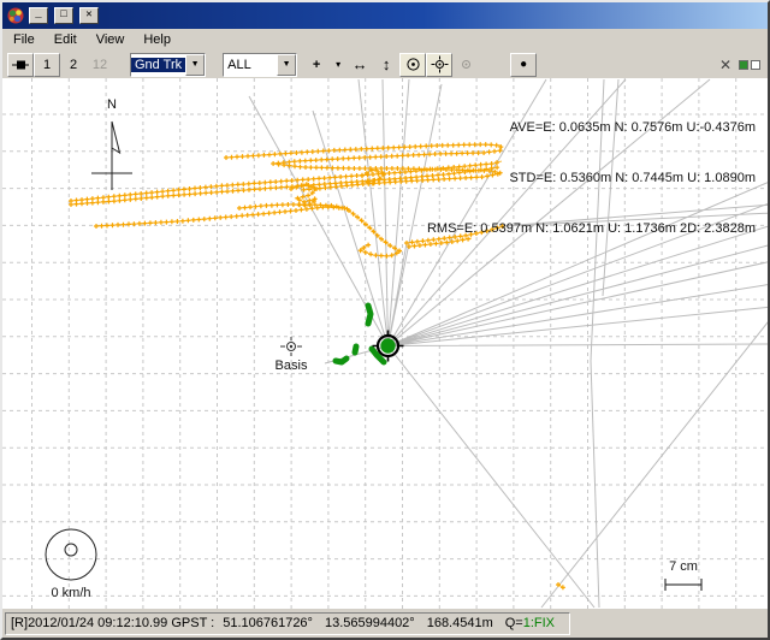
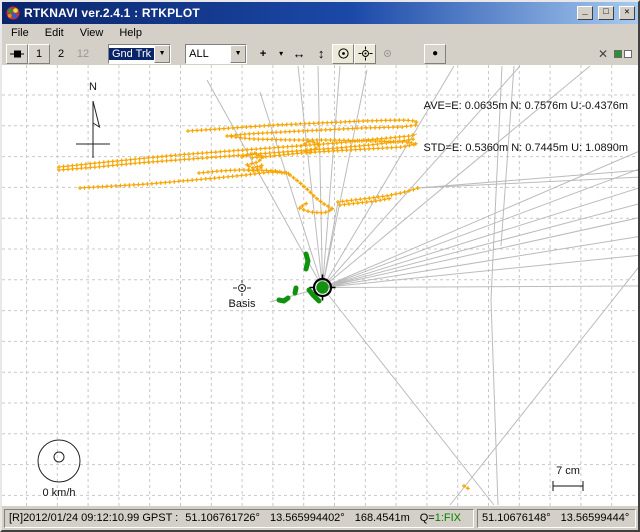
+ RTKNAVI ver.2.4.1 : RTKPLOT
  _
  □
  ✕
  File
  Edit
  View
  Help
  1
  2
  12
  Gnd Trk
  ALL
  +
  ▾
  ↔
  ↕
  ●
  ✕
  AVE=E: 0.0635m N: 0.7576m U:-0.4376m
  STD=E: 0.5360m N: 0.7445m U: 1.0890m
- RMS=E: 0.5397m N: 1.0621m U: 1.1736m 2D: 2.3828m
  N
  Basis
  0 km/h
  7 cm
  [R]
  2012/01/24 09:12:10.99 GPST :
  51.106761726°
  13.565994402°
  168.4541m
  Q=
  1:FIX
+ 51.10676148°
+ 13.56599444°
